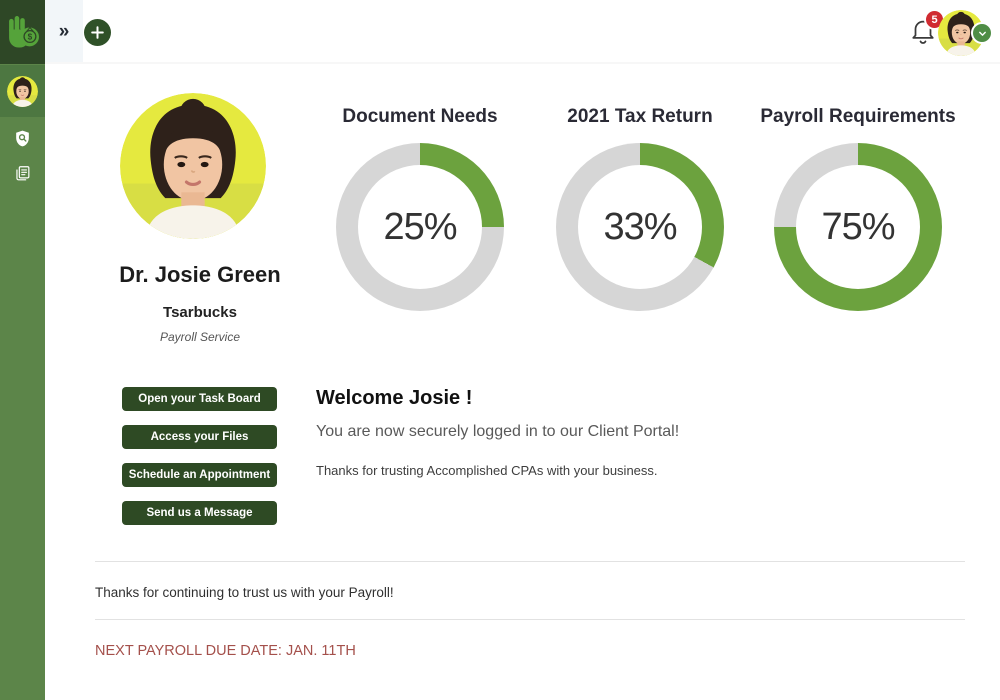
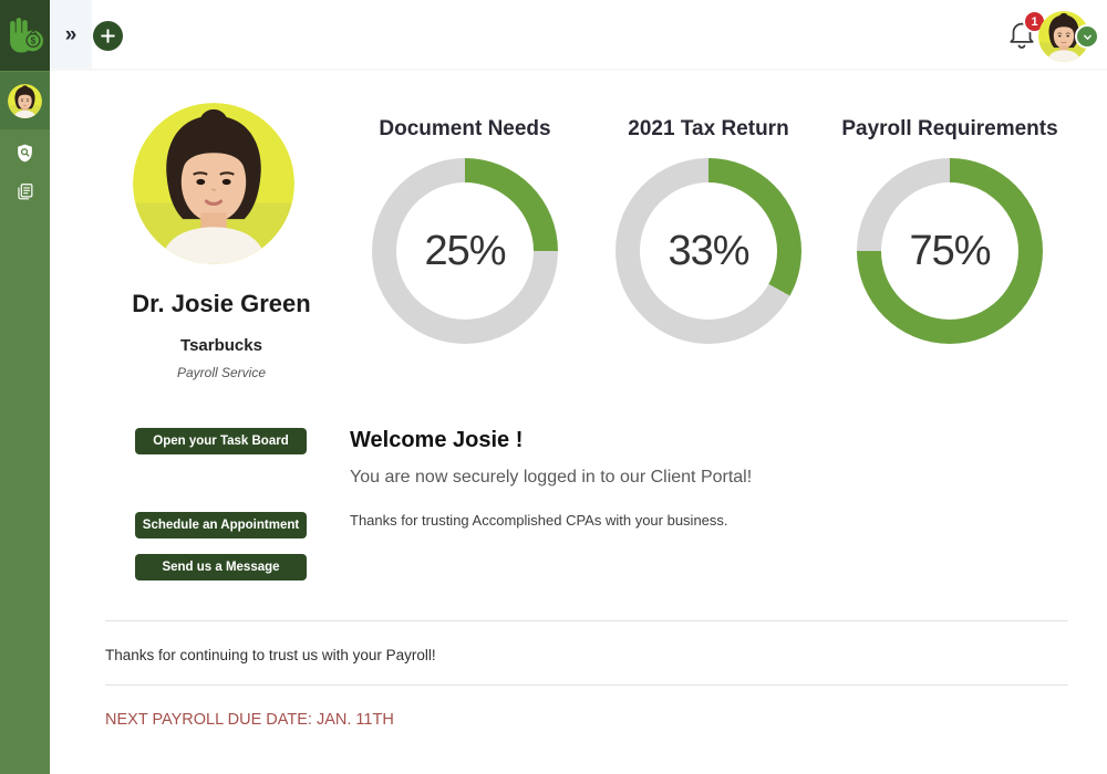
  »
- 5
+ 1
  Dr. Josie Green
  Tsarbucks
  Payroll Service
  Open your Task Board
- Access your Files
  Schedule an Appointment
  Send us a Message
  Document Needs
  2021 Tax Return
  Payroll Requirements
  25%
  33%
  75%
  Welcome Josie !
  You are now securely logged in to our Client Portal!
  Thanks for trusting Accomplished CPAs with your business.
  Thanks for continuing to trust us with your Payroll!
  NEXT PAYROLL DUE DATE: JAN. 11TH
